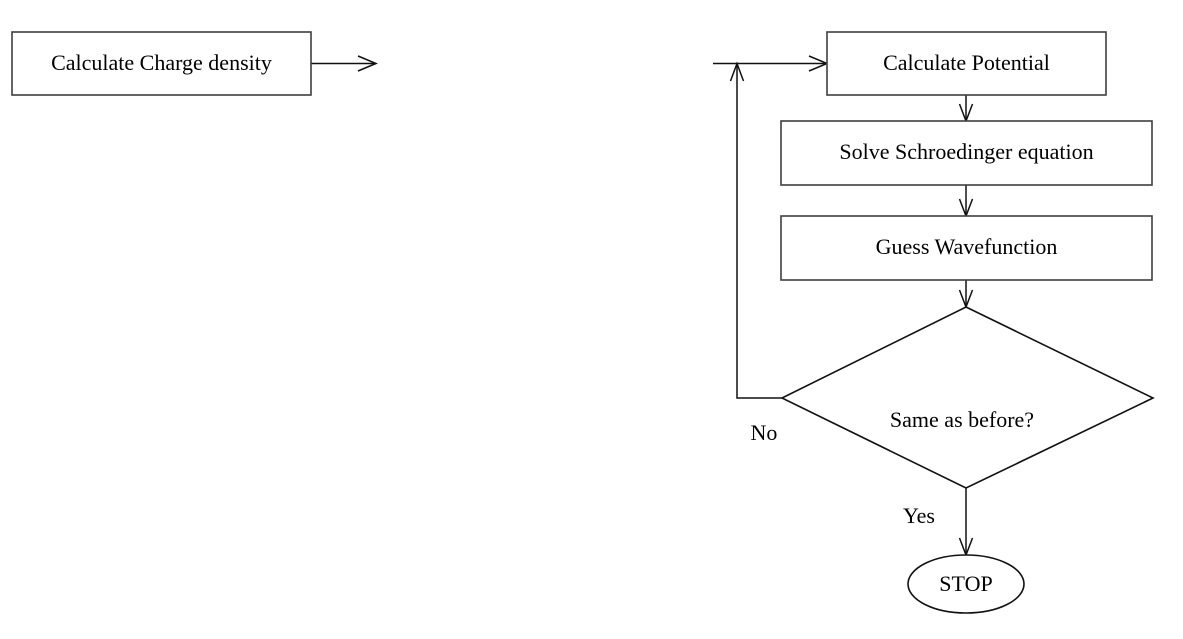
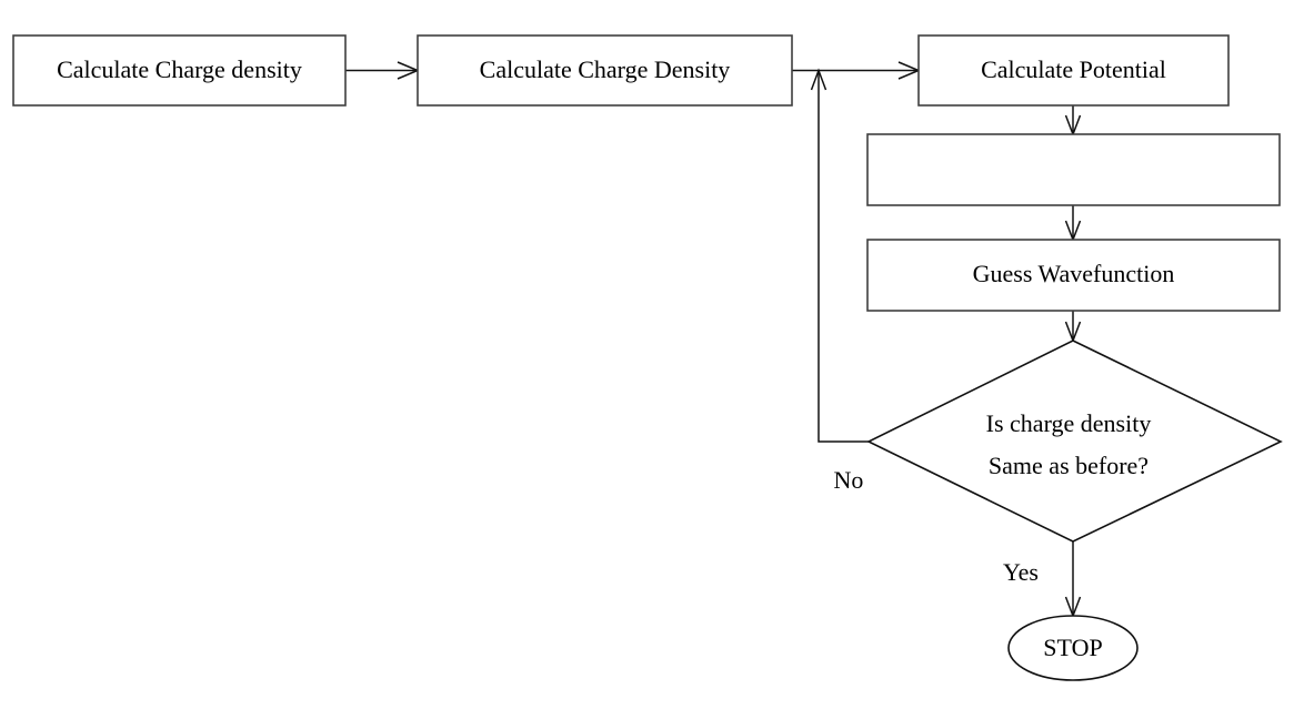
  Calculate Charge density
+ Calculate Charge Density
  Calculate Potential
- Solve Schroedinger equation
  Guess Wavefunction
+ Is charge density
  Same as before?
  STOP
  No
  Yes
